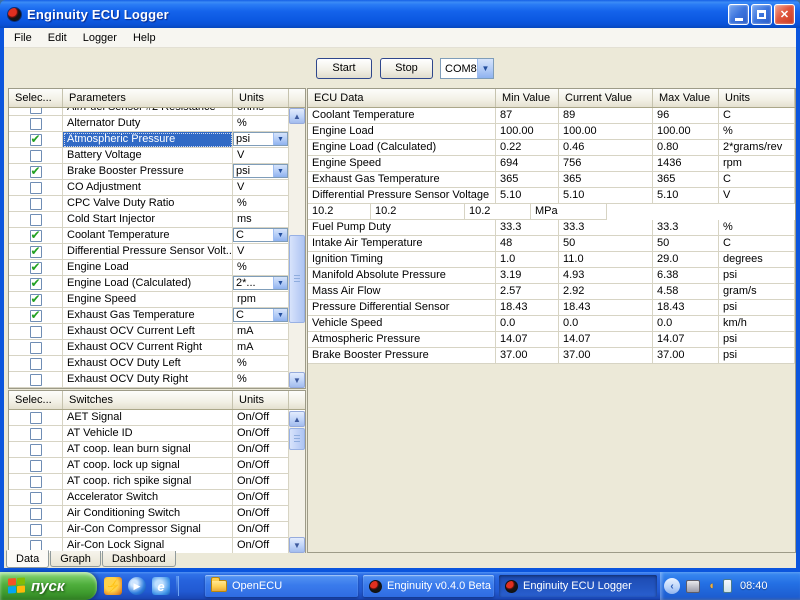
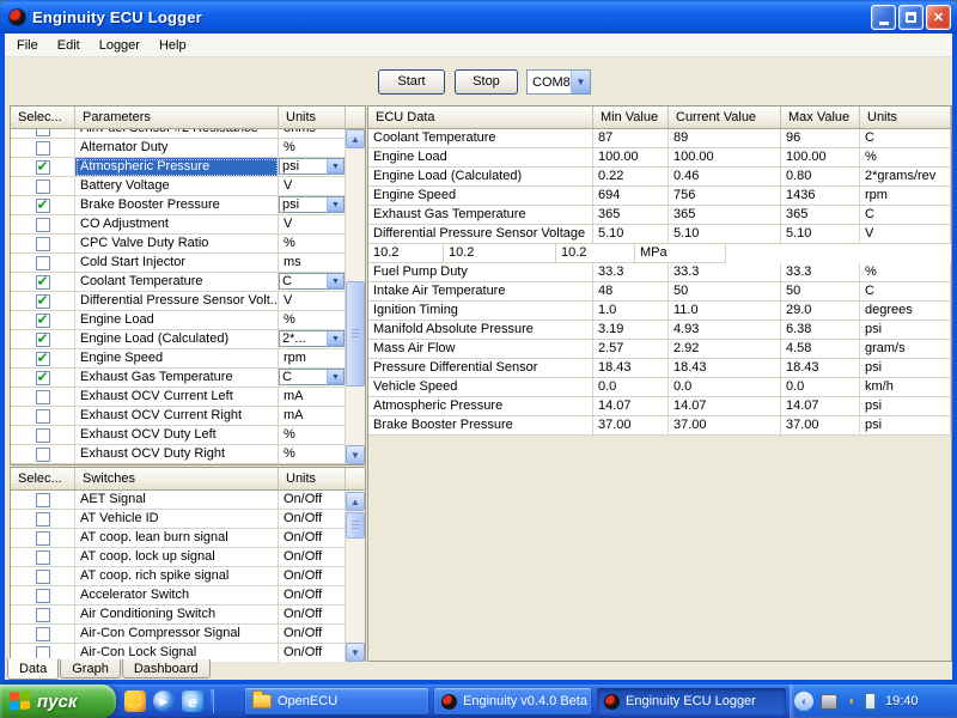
  Enginuity ECU Logger
  ✕
  File
  Edit
  Logger
  Help
  Start
  Stop
  COM8
  ▼
  Selec...
  Parameters
  Units
  Alternator Duty
  %
  Atmospheric Pressure
  psi
  Battery Voltage
  V
  Brake Booster Pressure
  psi
  CO Adjustment
  V
  CPC Valve Duty Ratio
  %
  Cold Start Injector
  ms
  Coolant Temperature
  C
  Differential Pressure Sensor Volt..
  V
  Engine Load
  %
  Engine Load (Calculated)
  2*...
  Engine Speed
  rpm
  Exhaust Gas Temperature
  C
  Exhaust OCV Current Left
  mA
  Exhaust OCV Current Right
  mA
  Exhaust OCV Duty Left
  %
  Exhaust OCV Duty Right
  %
  ▲
  ▼
  Selec...
  Switches
  Units
  AET Signal
  On/Off
  AT Vehicle ID
  On/Off
  AT coop. lean burn signal
  On/Off
  AT coop. lock up signal
  On/Off
  AT coop. rich spike signal
  On/Off
  Accelerator Switch
  On/Off
  Air Conditioning Switch
  On/Off
  Air-Con Compressor Signal
  On/Off
  Air-Con Lock Signal
  On/Off
  ▲
  ▼
  ECU Data
  Min Value
  Current Value
  Max Value
  Units
  Coolant Temperature
  87
  89
  96
  C
  Engine Load
  100.00
  100.00
  100.00
  %
  Engine Load (Calculated)
  0.22
  0.46
  0.80
  2*grams/rev
  Engine Speed
  694
  756
  1436
  rpm
  Exhaust Gas Temperature
  365
  365
  365
  C
  Differential Pressure Sensor Voltage
  5.10
  5.10
  5.10
  V
  10.2
  10.2
  10.2
  MPa
  Fuel Pump Duty
  33.3
  33.3
  33.3
  %
  Intake Air Temperature
  48
  50
  50
  C
  Ignition Timing
  1.0
  11.0
  29.0
  degrees
  Manifold Absolute Pressure
  3.19
  4.93
  6.38
  psi
  Mass Air Flow
  2.57
  2.92
  4.58
  gram/s
  Pressure Differential Sensor
  18.43
  18.43
  18.43
  psi
  Vehicle Speed
  0.0
  0.0
  0.0
  km/h
  Atmospheric Pressure
  14.07
  14.07
  14.07
  psi
  Brake Booster Pressure
  37.00
  37.00
  37.00
  psi
  Data
  Graph
  Dashboard
  пуск
  ⚡
  ▶
  e
  OpenECU
  Enginuity v0.4.0 Beta
  Enginuity ECU Logger
  ‹
  ◖
- 08:40
+ 19:40
